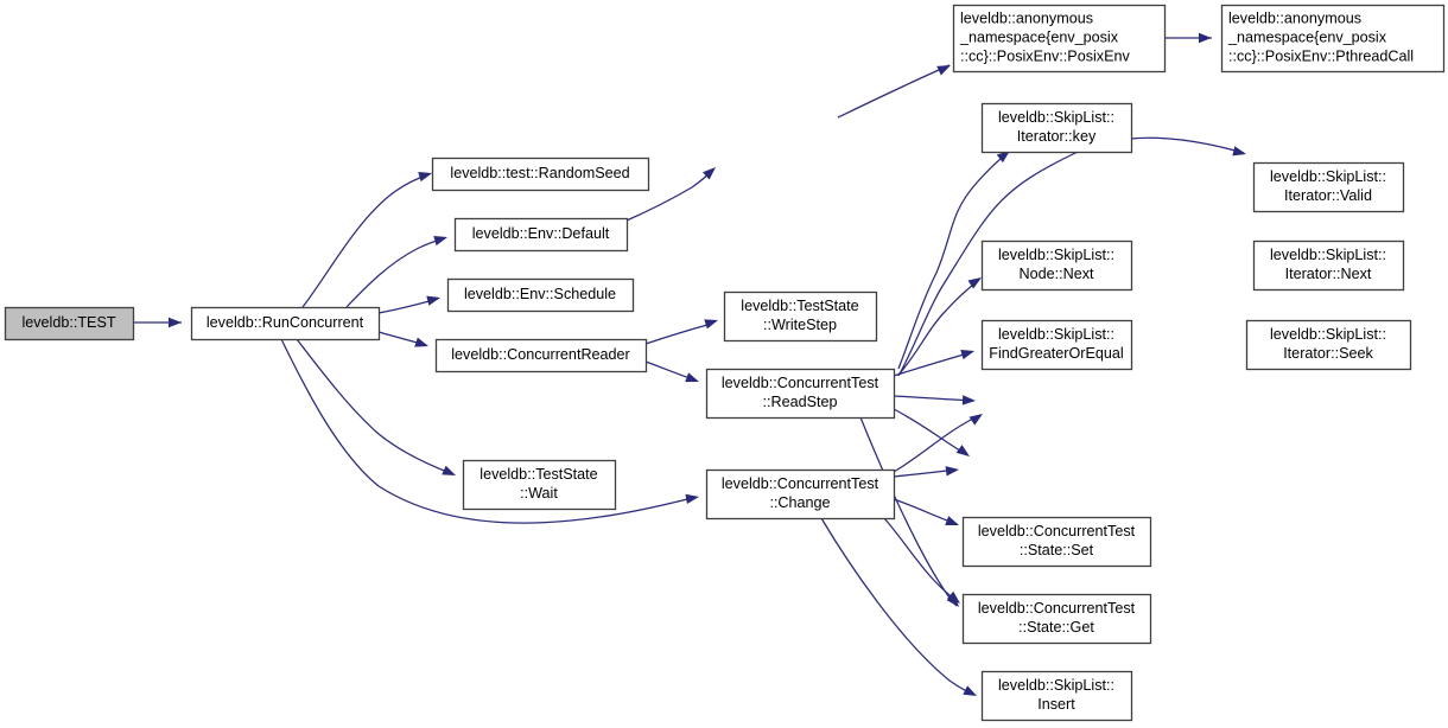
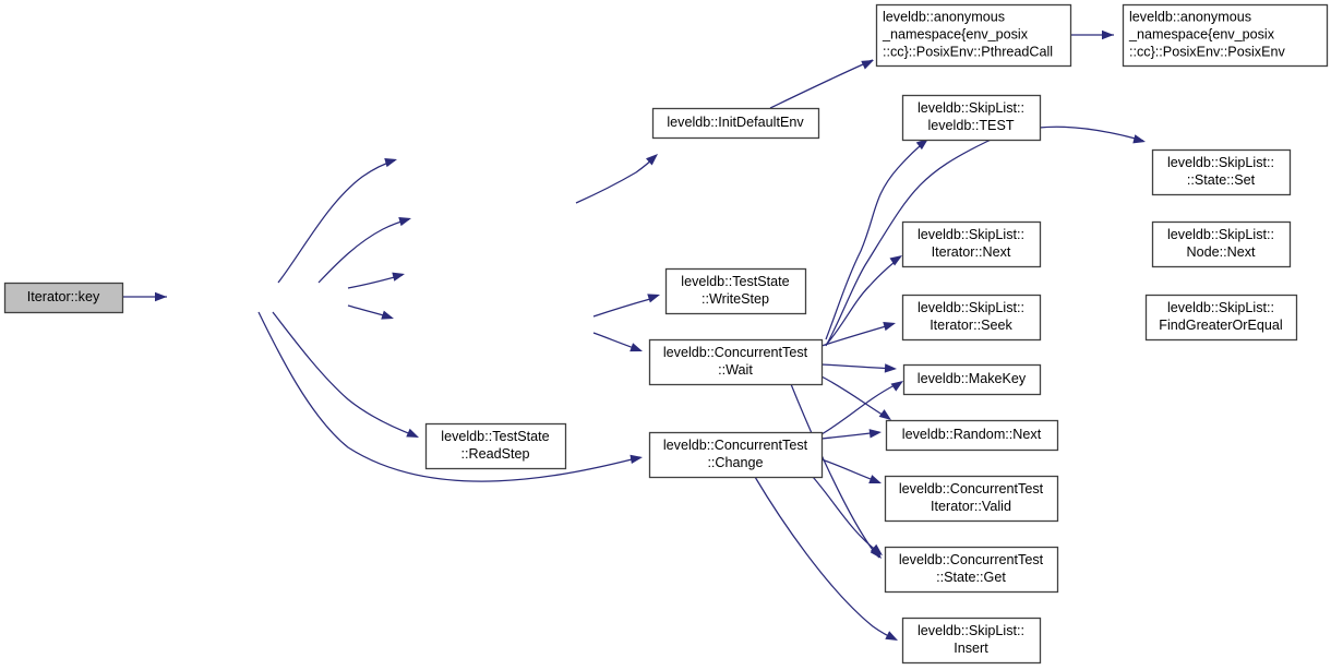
- leveldb::TEST
+ Iterator::key
- leveldb::RunConcurrent
- leveldb::test::RandomSeed
- leveldb::Env::Default
- leveldb::Env::Schedule
- leveldb::ConcurrentReader
  leveldb::TestState
- ::Wait
+ ::ReadStep
+ leveldb::InitDefaultEnv
  leveldb::TestState
  ::WriteStep
  leveldb::ConcurrentTest
- ::ReadStep
+ ::Wait
  leveldb::ConcurrentTest
  ::Change
  leveldb::anonymous
  _namespace{env_posix
- ::cc}::PosixEnv::PosixEnv
+ ::cc}::PosixEnv::PthreadCall
  leveldb::anonymous
  _namespace{env_posix
- ::cc}::PosixEnv::PthreadCall
+ ::cc}::PosixEnv::PosixEnv
  leveldb::SkipList::
- Iterator::key
+ leveldb::TEST
  leveldb::SkipList::
- Iterator::Valid
+ ::State::Set
  leveldb::SkipList::
- Node::Next
+ Iterator::Next
  leveldb::SkipList::
- Iterator::Next
+ Node::Next
  leveldb::SkipList::
- FindGreaterOrEqual
+ Iterator::Seek
  leveldb::SkipList::
- Iterator::Seek
+ FindGreaterOrEqual
+ leveldb::MakeKey
+ leveldb::Random::Next
  leveldb::ConcurrentTest
- ::State::Set
+ Iterator::Valid
  leveldb::ConcurrentTest
  ::State::Get
  leveldb::SkipList::
  Insert
